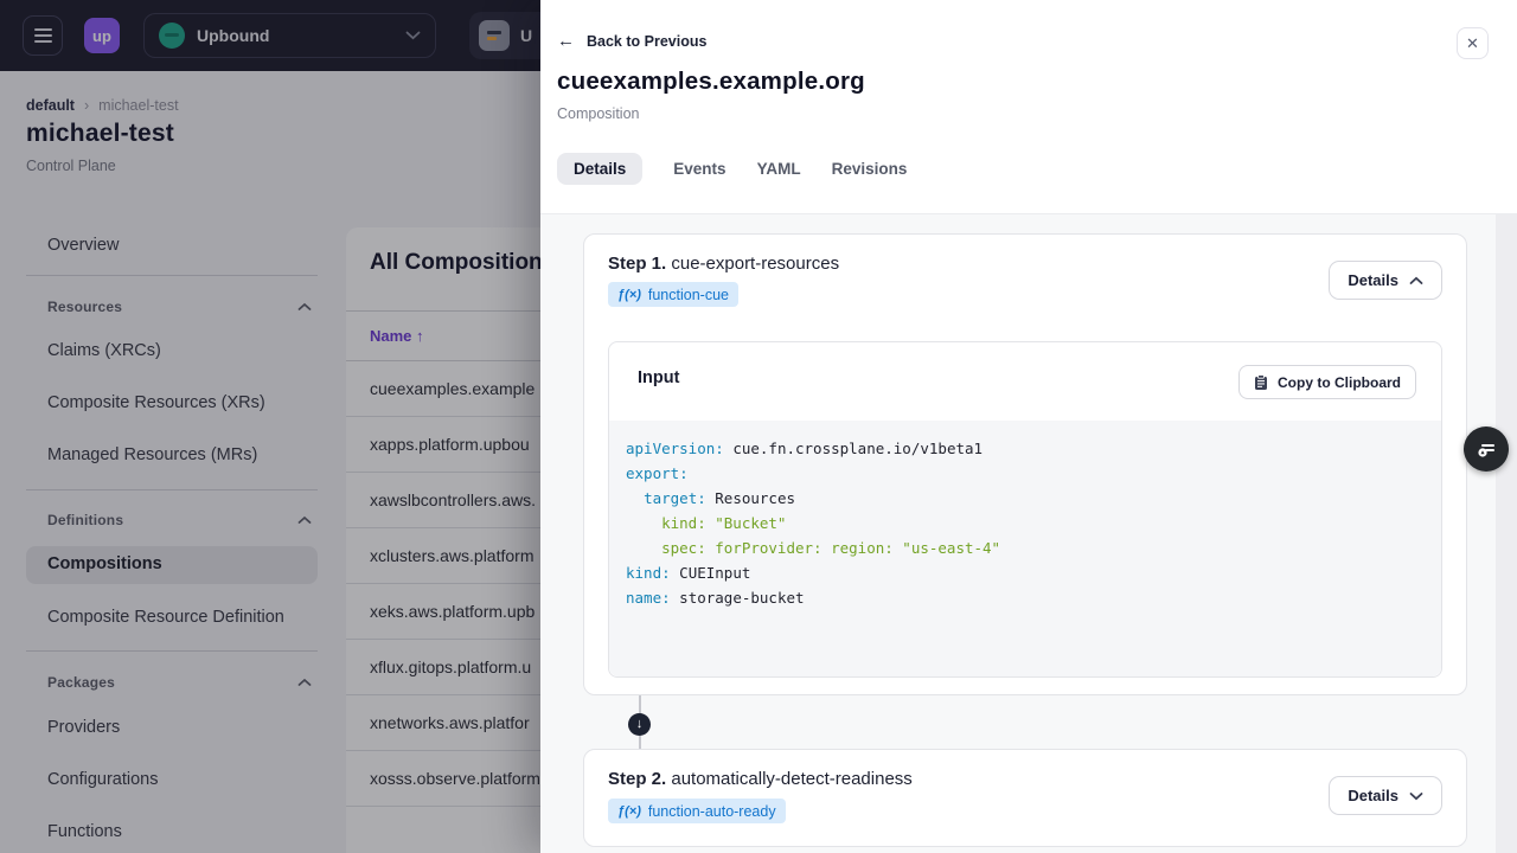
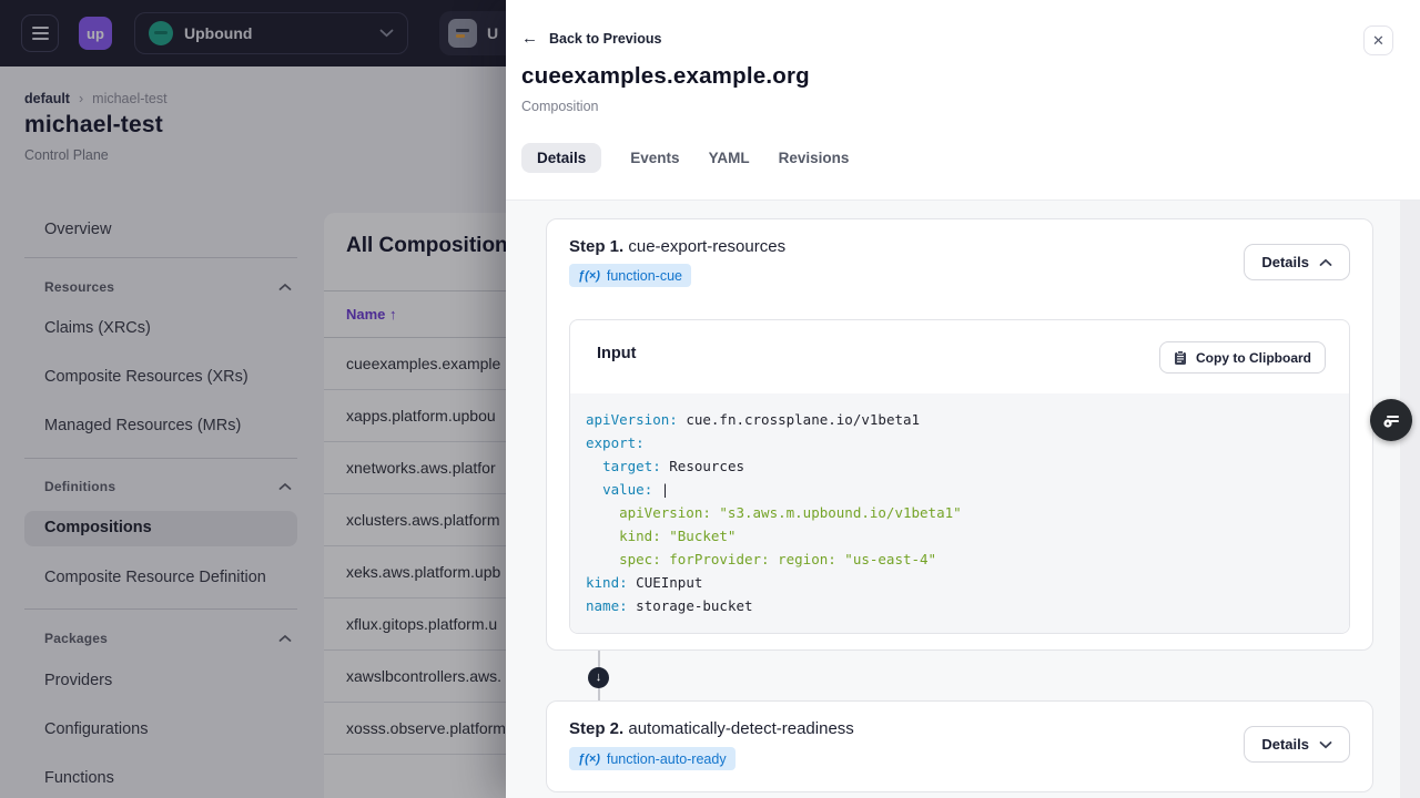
  up
  Upbound
  U
  default
  ›
  michael-test
  michael-test
  Control Plane
  Overview
  Resources
  Claims (XRCs)
  Composite Resources (XRs)
  Managed Resources (MRs)
  Definitions
  Compositions
  Composite Resource Definition
  Packages
  Providers
  Configurations
  Functions
  All Composition
  Name ↑
  cueexamples.example
  xapps.platform.upbou
- xawslbcontrollers.aws.
+ xnetworks.aws.platfor
  xclusters.aws.platform
  xeks.aws.platform.upb
  xflux.gitops.platform.u
- xnetworks.aws.platfor
+ xawslbcontrollers.aws.
  xosss.observe.platform
  ←
  Back to Previous
  ✕
  cueexamples.example.org
  Composition
  Details
  Events
  YAML
  Revisions
  Step 1. cue-export-resources
  ƒ(×)
  function-cue
  Details
  Input
  Copy to Clipboard
  apiVersion: cue.fn.crossplane.io/v1beta1
  export:
  target: Resources
+ value: |
+ apiVersion: "s3.aws.m.upbound.io/v1beta1"
  kind: "Bucket"
  spec: forProvider: region: "us-east-4"
  kind: CUEInput
  name: storage-bucket
  ↓
  Step 2. automatically-detect-readiness
  ƒ(×)
  function-auto-ready
  Details
